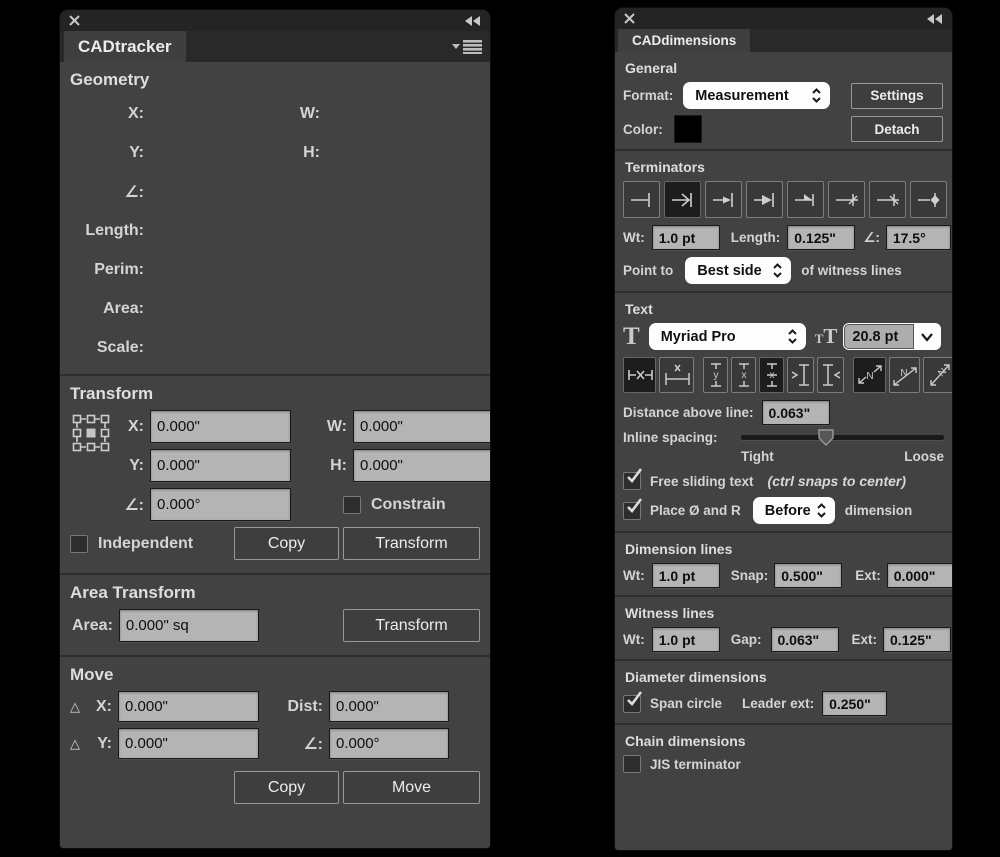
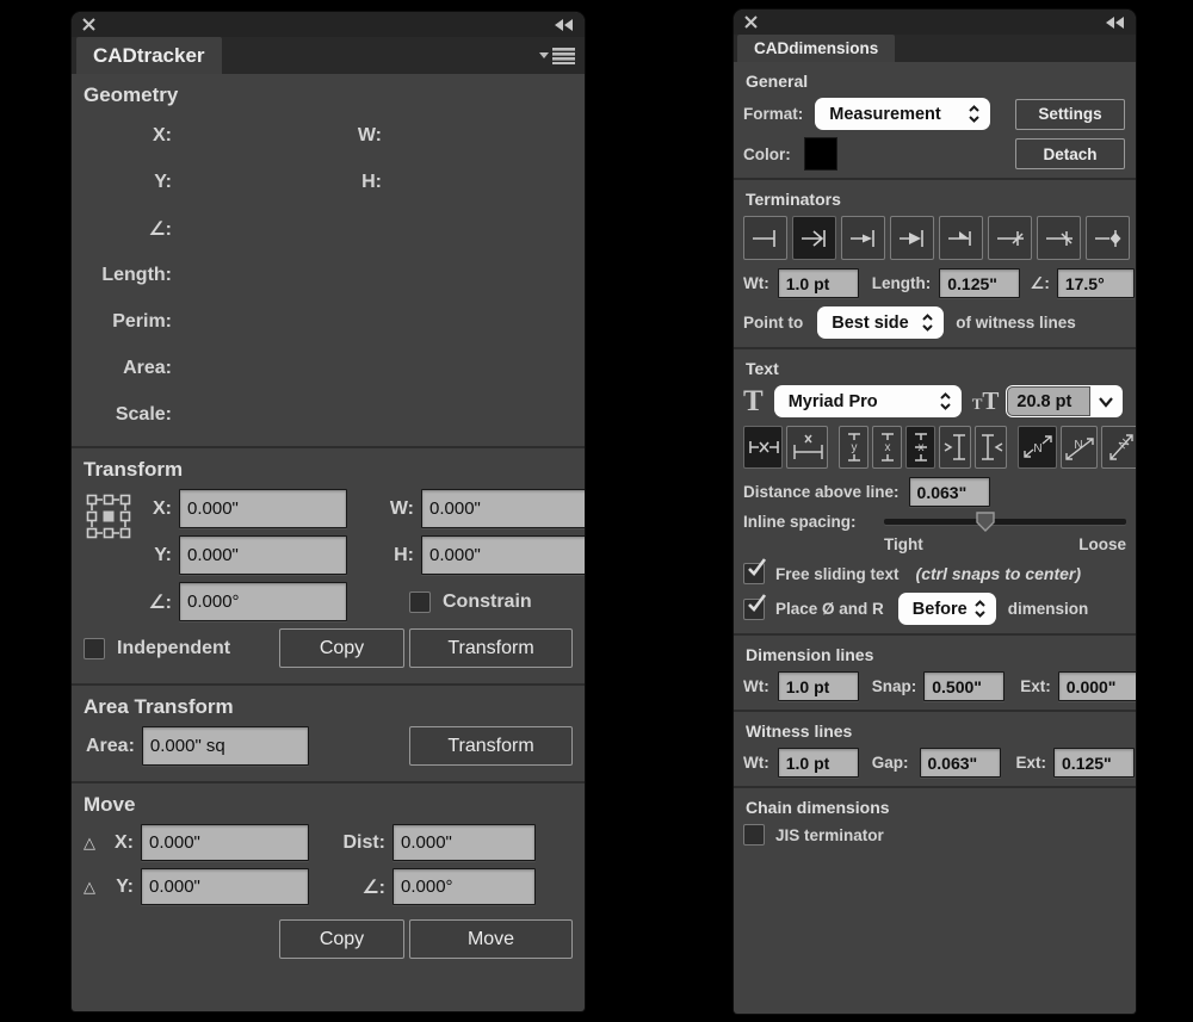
  CADtracker
  Geometry
  X:
  W:
  Y:
  H:
  ∠:
  Length:
  Perim:
  Area:
  Scale:
  Transform
  X:
  0.000"
  W:
  0.000"
  Y:
  0.000"
  H:
  0.000"
  ∠:
  0.000°
  Constrain
  Independent
  Copy
  Transform
  Area Transform
  Area:
  0.000" sq
  Transform
  Move
  △
  X:
  0.000"
  Dist:
  0.000"
  △
  Y:
  0.000"
  ∠:
  0.000°
  Copy
  Move
  CADdimensions
  General
  Format:
  Measurement
  Settings
  Color:
  Detach
  Terminators
  Wt:
  1.0 pt
  Length:
  0.125"
  ∠:
  17.5°
  Point to
  Best side
  of witness lines
  Text
  T
  Myriad Pro
  TT
  20.8 pt
  y
  x
  x
  N
  N
  Distance above line:
  0.063"
  Inline spacing:
  Tight
  Loose
  Free sliding text
  (ctrl snaps to center)
  Place Ø and R
  Before
  dimension
  Dimension lines
  Wt:
  1.0 pt
  Snap:
  0.500"
  Ext:
  0.000"
  Witness lines
  Wt:
  1.0 pt
  Gap:
  0.063"
  Ext:
  0.125"
- Diameter dimensions
- Span circle
- Leader ext:
- 0.250"
  Chain dimensions
  JIS terminator
